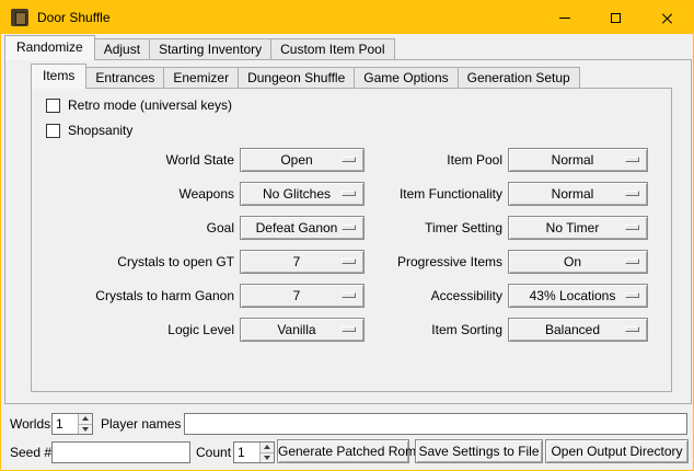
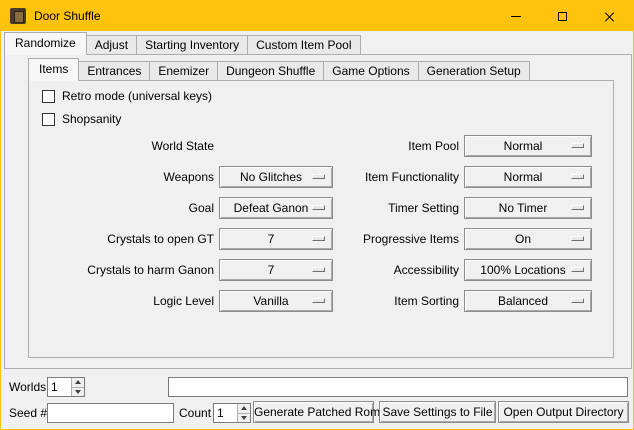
  Door Shuffle
  Randomize
  Adjust
  Starting Inventory
  Custom Item Pool
  Retro mode (universal keys)
  Shopsanity
  World State
- Open
  Weapons
  No Glitches
  Goal
  Defeat Ganon
  Crystals to open GT
  7
  Crystals to harm Ganon
  7
  Logic Level
  Vanilla
  Item Pool
  Normal
  Item Functionality
  Normal
  Timer Setting
  No Timer
  Progressive Items
  On
  Accessibility
- 43% Locations
+ 100% Locations
  Item Sorting
  Balanced
  Items
  Entrances
  Enemizer
  Dungeon Shuffle
  Game Options
  Generation Setup
  Worlds
  1
- Player names
  Seed #
  Count
  1
  Generate Patched Rom
  Save Settings to File
  Open Output Directory
